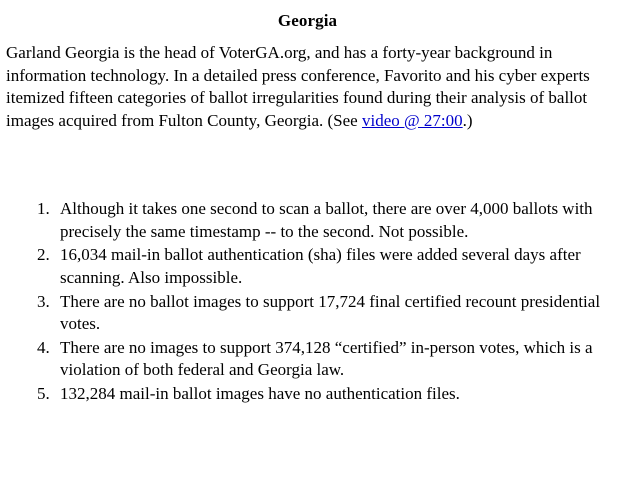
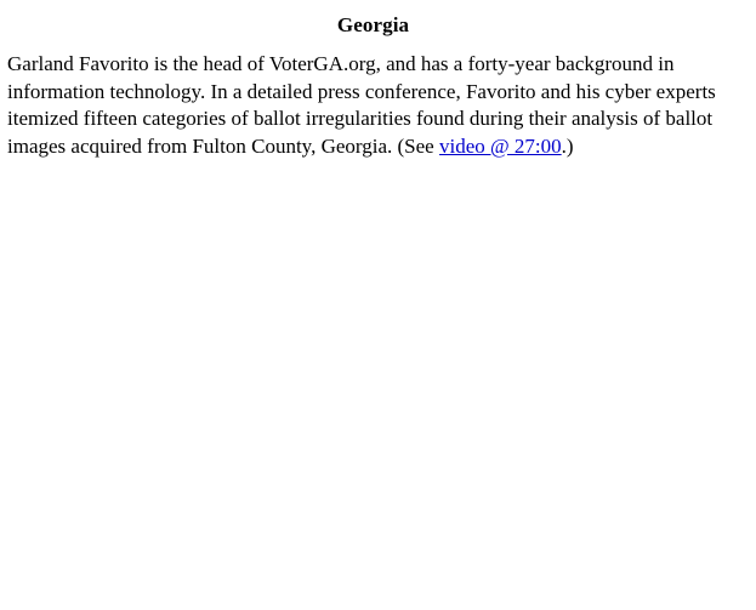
  Georgia
- Garland Georgia is the head of VoterGA.org, and has a forty-year background in information technology. In a detailed press conference, Favorito and his cyber experts itemized fifteen categories of ballot irregularities found during their analysis of ballot images acquired from Fulton County, Georgia. (See video @ 27:00.)
+ Garland Favorito is the head of VoterGA.org, and has a forty-year background in information technology. In a detailed press conference, Favorito and his cyber experts itemized fifteen categories of ballot irregularities found during their analysis of ballot images acquired from Fulton County, Georgia. (See video @ 27:00.)
- Although it takes one second to scan a ballot, there are over 4,000 ballots with precisely the same timestamp -- to the second. Not possible.
- 16,034 mail-in ballot authentication (sha) files were added several days after scanning. Also impossible.
- There are no ballot images to support 17,724 final certified recount presidential votes.
- There are no images to support 374,128 “certified” in-person votes, which is a violation of both federal and Georgia law.
- 132,284 mail-in ballot images have no authentication files.
